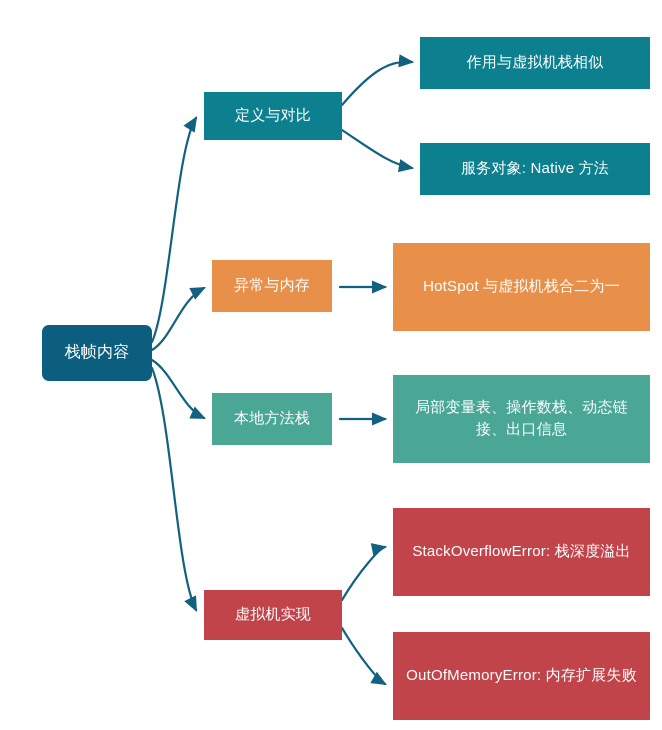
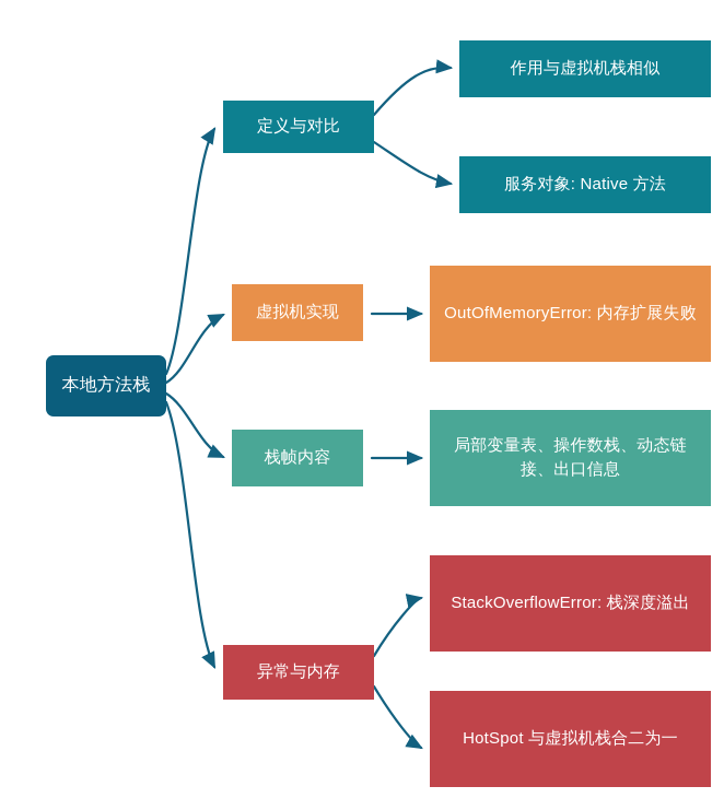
- 栈帧内容
+ 本地方法栈
  定义与对比
  作用与虚拟机栈相似
  服务对象: Native 方法
- 异常与内存
+ 虚拟机实现
- HotSpot 与虚拟机栈合二为一
+ OutOfMemoryError: 内存扩展失败
- 本地方法栈
+ 栈帧内容
  局部变量表、操作数栈、动态链接、出口信息
- 虚拟机实现
+ 异常与内存
  StackOverflowError: 栈深度溢出
- OutOfMemoryError: 内存扩展失败
+ HotSpot 与虚拟机栈合二为一
